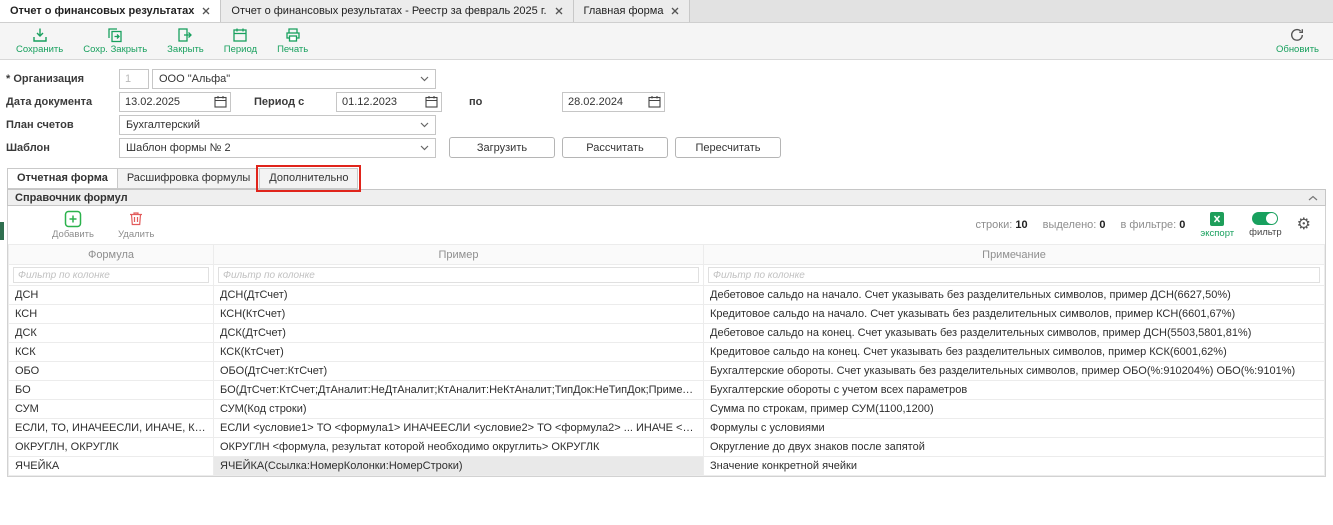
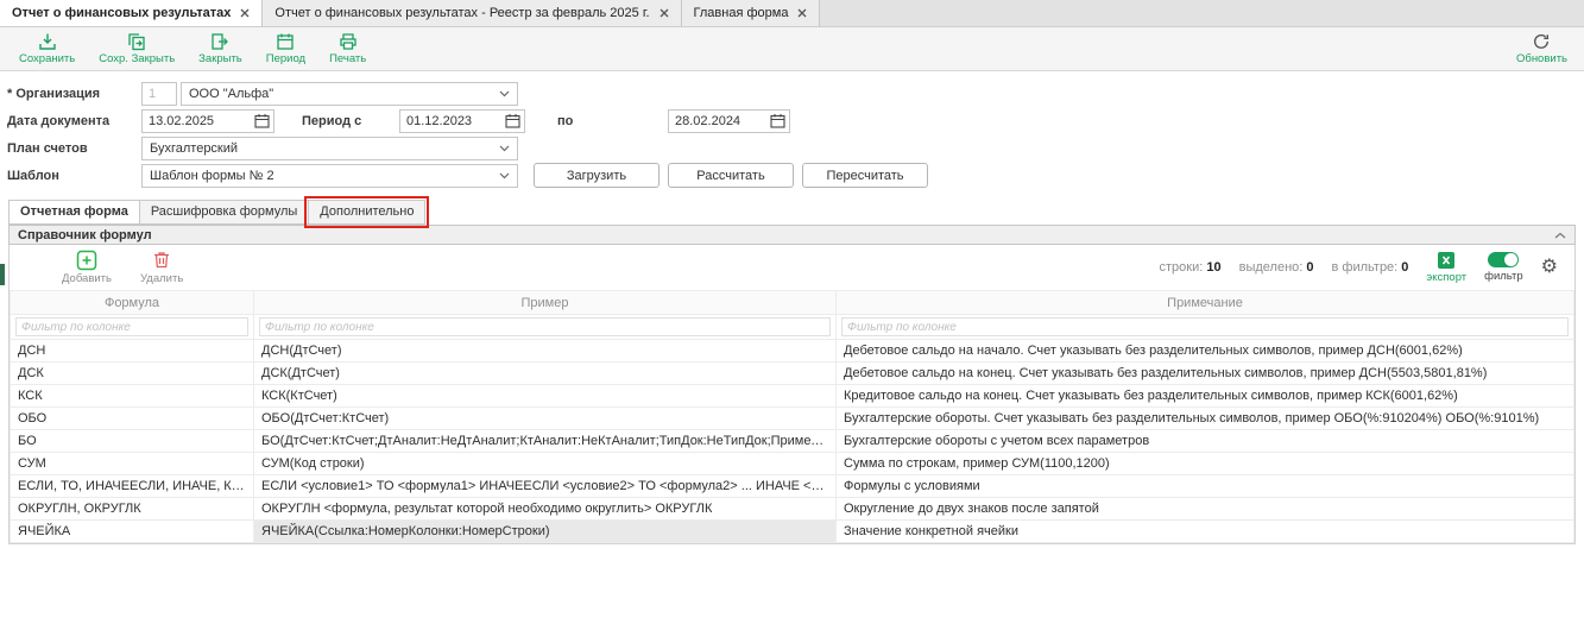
  Отчет о финансовых результатах
  Отчет о финансовых результатах - Реестр за февраль 2025 г.
  Главная форма
  Сохранить
  Сохр. Закрыть
  Закрыть
  Период
  Печать
  Обновить
  * Организация
  1
  ООО "Альфа"
  Дата документа
  13.02.2025
  Период с
  01.12.2023
  по
  28.02.2024
  План счетов
  Бухгалтерский
  Шаблон
  Шаблон формы № 2
  Загрузить
  Рассчитать
  Пересчитать
  Отчетная форма
  Расшифровка формулы
  Дополнительно
  Справочник формул
  Добавить
  Удалить
  строки: 10
  выделено: 0
  в фильтре: 0
  экспорт
  фильтр
  ⚙
  Формула	Пример	Примечание
  Фильтр по колонке	Фильтр по колонке	Фильтр по колонке
- ДСН	ДСН(ДтСчет)	Дебетовое сальдо на начало. Счет указывать без разделительных символов, пример ДСН(6627,50%)
+ ДСН	ДСН(ДтСчет)	Дебетовое сальдо на начало. Счет указывать без разделительных символов, пример ДСН(6001,62%)
- КСН	КСН(КтСчет)	Кредитовое сальдо на начало. Счет указывать без разделительных символов, пример КСН(6601,67%)
  ДСК	ДСК(ДтСчет)	Дебетовое сальдо на конец. Счет указывать без разделительных символов, пример ДСН(5503,5801,81%)
  КСК	КСК(КтСчет)	Кредитовое сальдо на конец. Счет указывать без разделительных символов, пример КСК(6001,62%)
  ОБО	ОБО(ДтСчет:КтСчет)	Бухгалтерские обороты. Счет указывать без разделительных символов, пример ОБО(%:910204%) ОБО(%:9101%)
  БО	БО(ДтСчет:КтСчет;ДтАналит:НеДтАналит;КтАналит:НеКтАналит;ТипДок:НеТипДок;Примеч:Не	Бухгалтерские обороты с учетом всех параметров
  СУМ	СУМ(Код строки)	Сумма по строкам, пример СУМ(1100,1200)
  ЕСЛИ, ТО, ИНАЧЕЕСЛИ, ИНАЧЕ, КОН	ЕСЛИ <условие1> ТО <формула1> ИНАЧЕЕСЛИ <условие2> ТО <формула2> ... ИНАЧЕ <посл	Формулы с условиями
  ОКРУГЛН, ОКРУГЛК	ОКРУГЛН <формула, результат которой необходимо округлить> ОКРУГЛК	Округление до двух знаков после запятой
  ЯЧЕЙКА	ЯЧЕЙКА(Ссылка:НомерКолонки:НомерСтроки)	Значение конкретной ячейки
